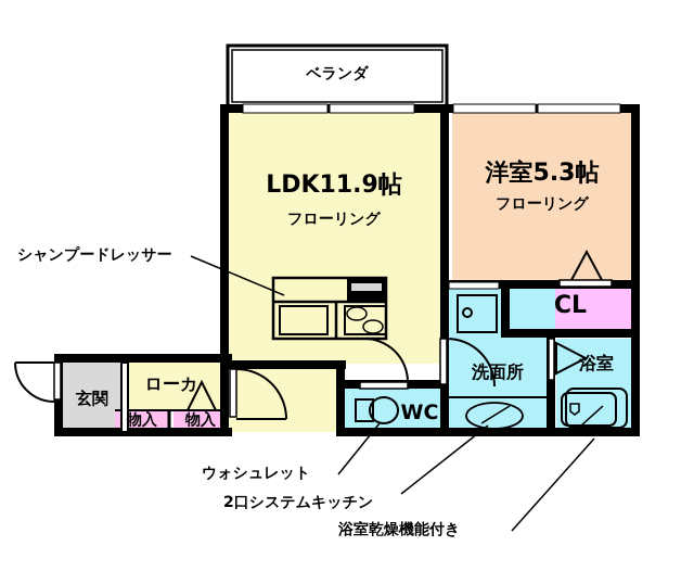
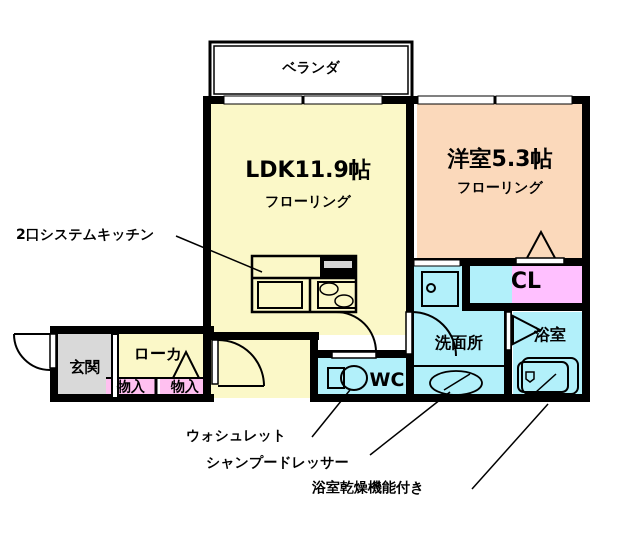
  ベランダ
  LDK11.9帖
  フローリング
  洋室5.3帖
  フローリング
  CL
  洗面所
  浴室
  WC
  玄関
  ローカ
  物入
  物入
- シャンプードレッサー
+ 2口システムキッチン
  ウォシュレット
- 2口システムキッチン
+ シャンプードレッサー
  浴室乾燥機能付き
